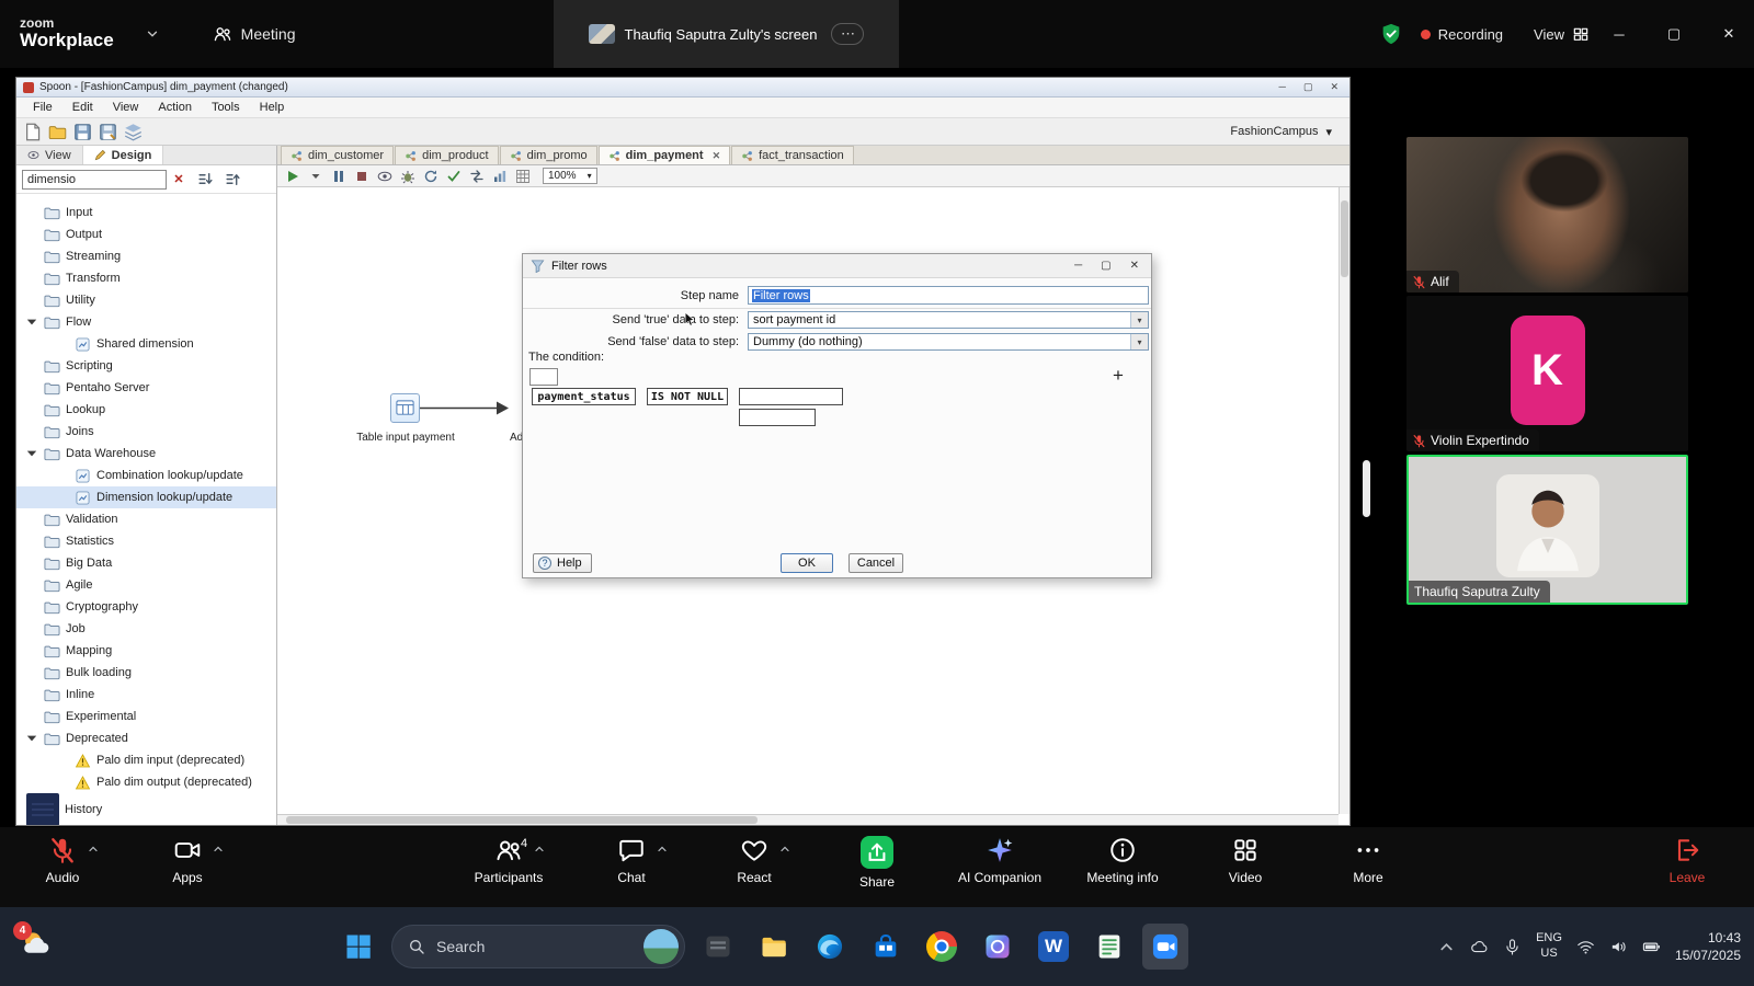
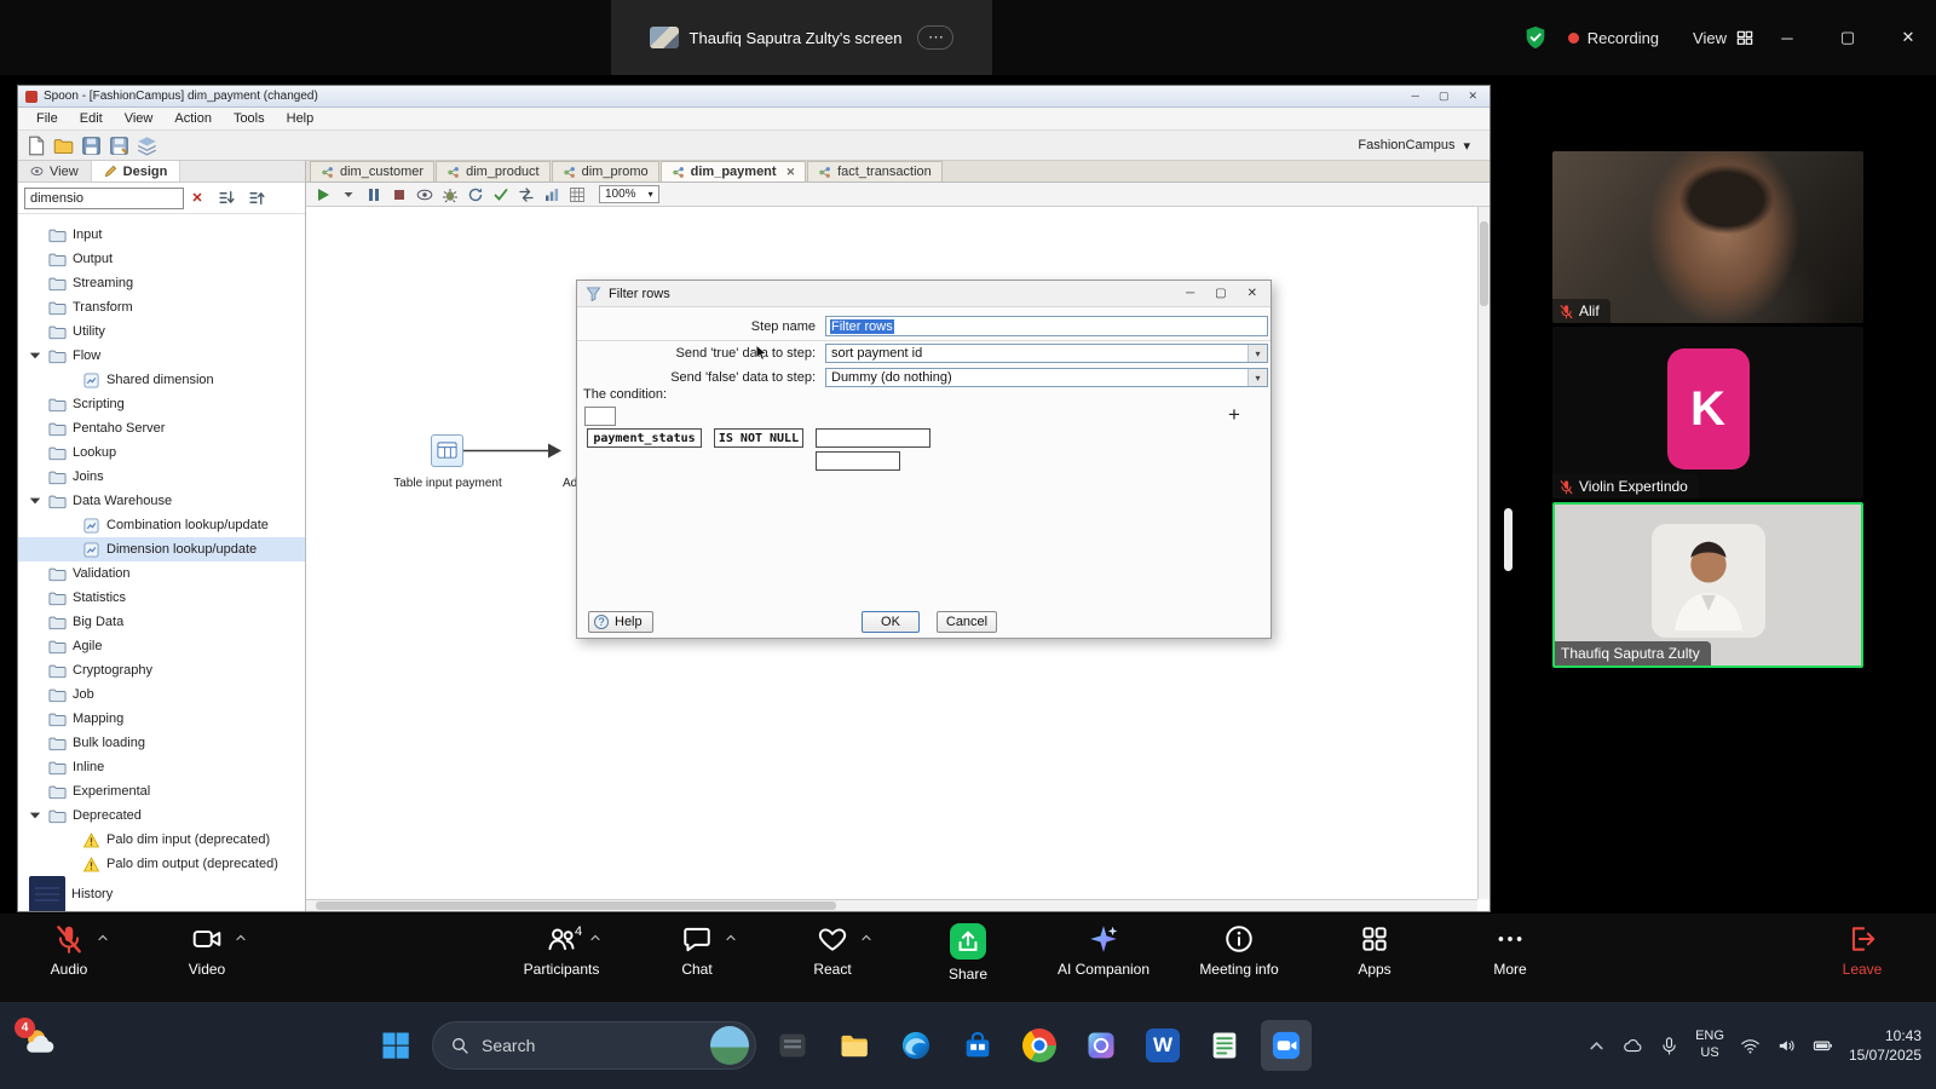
- zoom
- Workplace
- Meeting
  Thaufiq Saputra Zulty's screen
  ⋯
  Recording
  View
  ─
  ▢
  ✕
  Spoon - [FashionCampus] dim_payment (changed)
  ─
  ▢
  ✕
  File
  Edit
  View
  Action
  Tools
  Help
  FashionCampus
  ▾
  View
  Design
  dimensio
  ✕
  Input
  Output
  Streaming
  Transform
  Utility
  Flow
  Shared dimension
  Scripting
  Pentaho Server
  Lookup
  Joins
  Data Warehouse
  Combination lookup/update
  Dimension lookup/update
  Validation
  Statistics
  Big Data
  Agile
  Cryptography
  Job
  Mapping
  Bulk loading
  Inline
  Experimental
  Deprecated
  Palo dim input (deprecated)
  Palo dim output (deprecated)
  History
  dim_customer
  dim_product
  dim_promo
  dim_payment
  ✕
  fact_transaction
  100%
  ▾
  Table input payment
  Ad
  Filter rows
  ─
  ▢
  ✕
  Step name
  Filter rows
  Send 'true' da to step:
  sort payment id
  ▾
  Send 'false' data to step:
  Dummy (do nothing)
  ▾
  The condition:
  payment_status
  IS NOT NULL
  +
  ?
  Help
  OK
  Cancel
  Alif
  K
  Violin Expertindo
  Thaufiq Saputra Zulty
  Audio
- Apps
+ Video
  4
  Participants
  Chat
  React
  Share
  AI Companion
  Meeting info
- Video
+ Apps
  More
  Leave
  4
  Search
  W
  ENG
  US
  10:43
  15/07/2025
